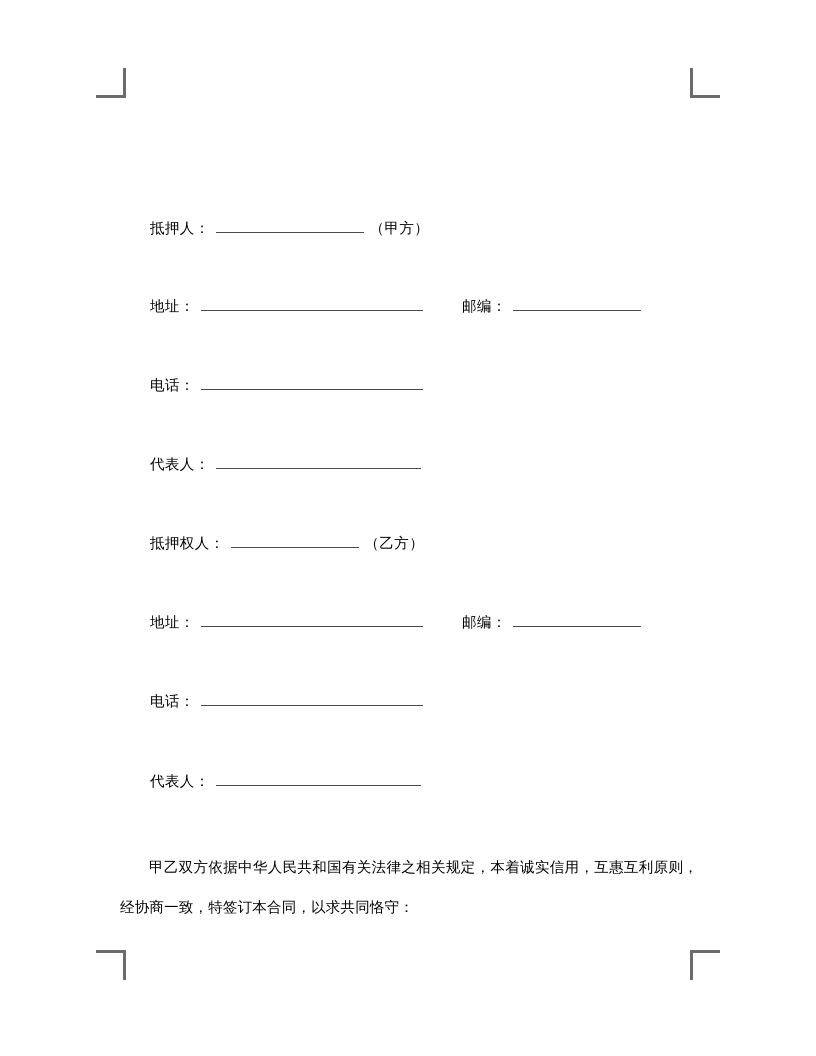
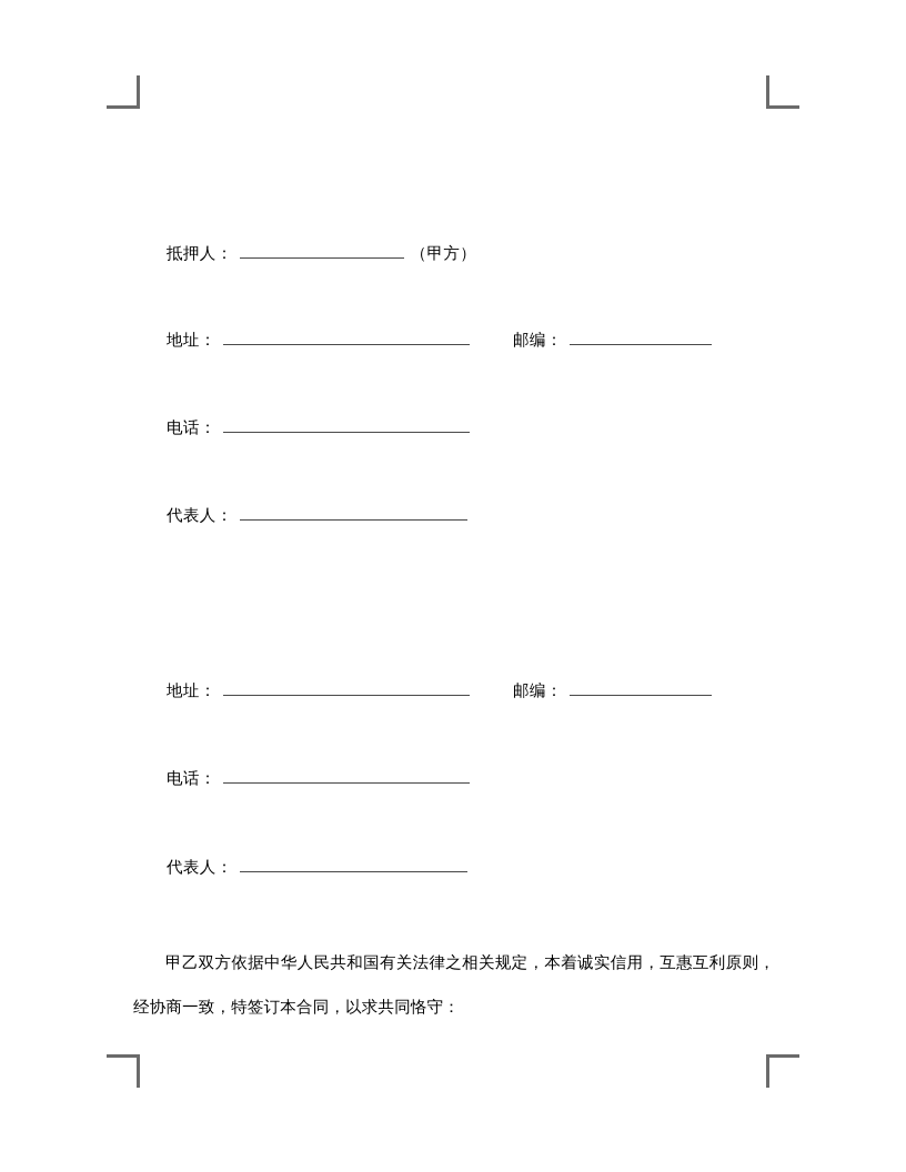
  抵押人：
  （甲方）
  地址：
  邮编：
  电话：
  代表人：
- 抵押权人：
- （乙方）
  地址：
  邮编：
  电话：
  代表人：
  甲乙双方依据中华人民共和国有关法律之相关规定，本着诚实信用，互惠互利原则，经协商一致，特签订本合同，以求共同恪守：
